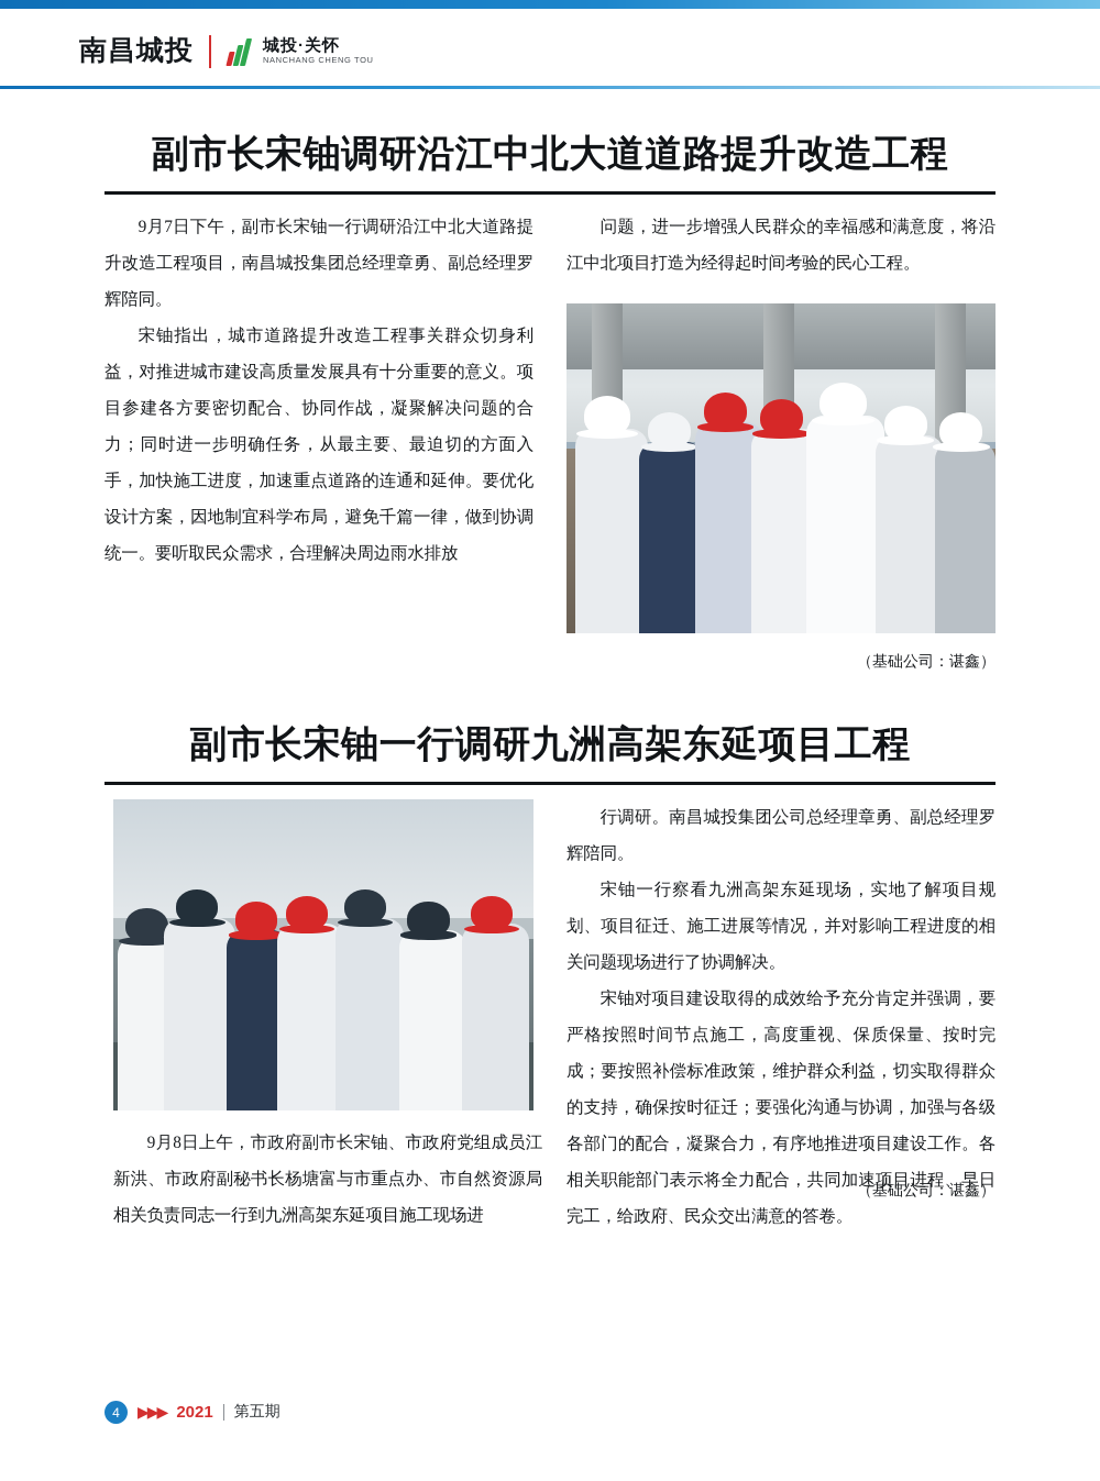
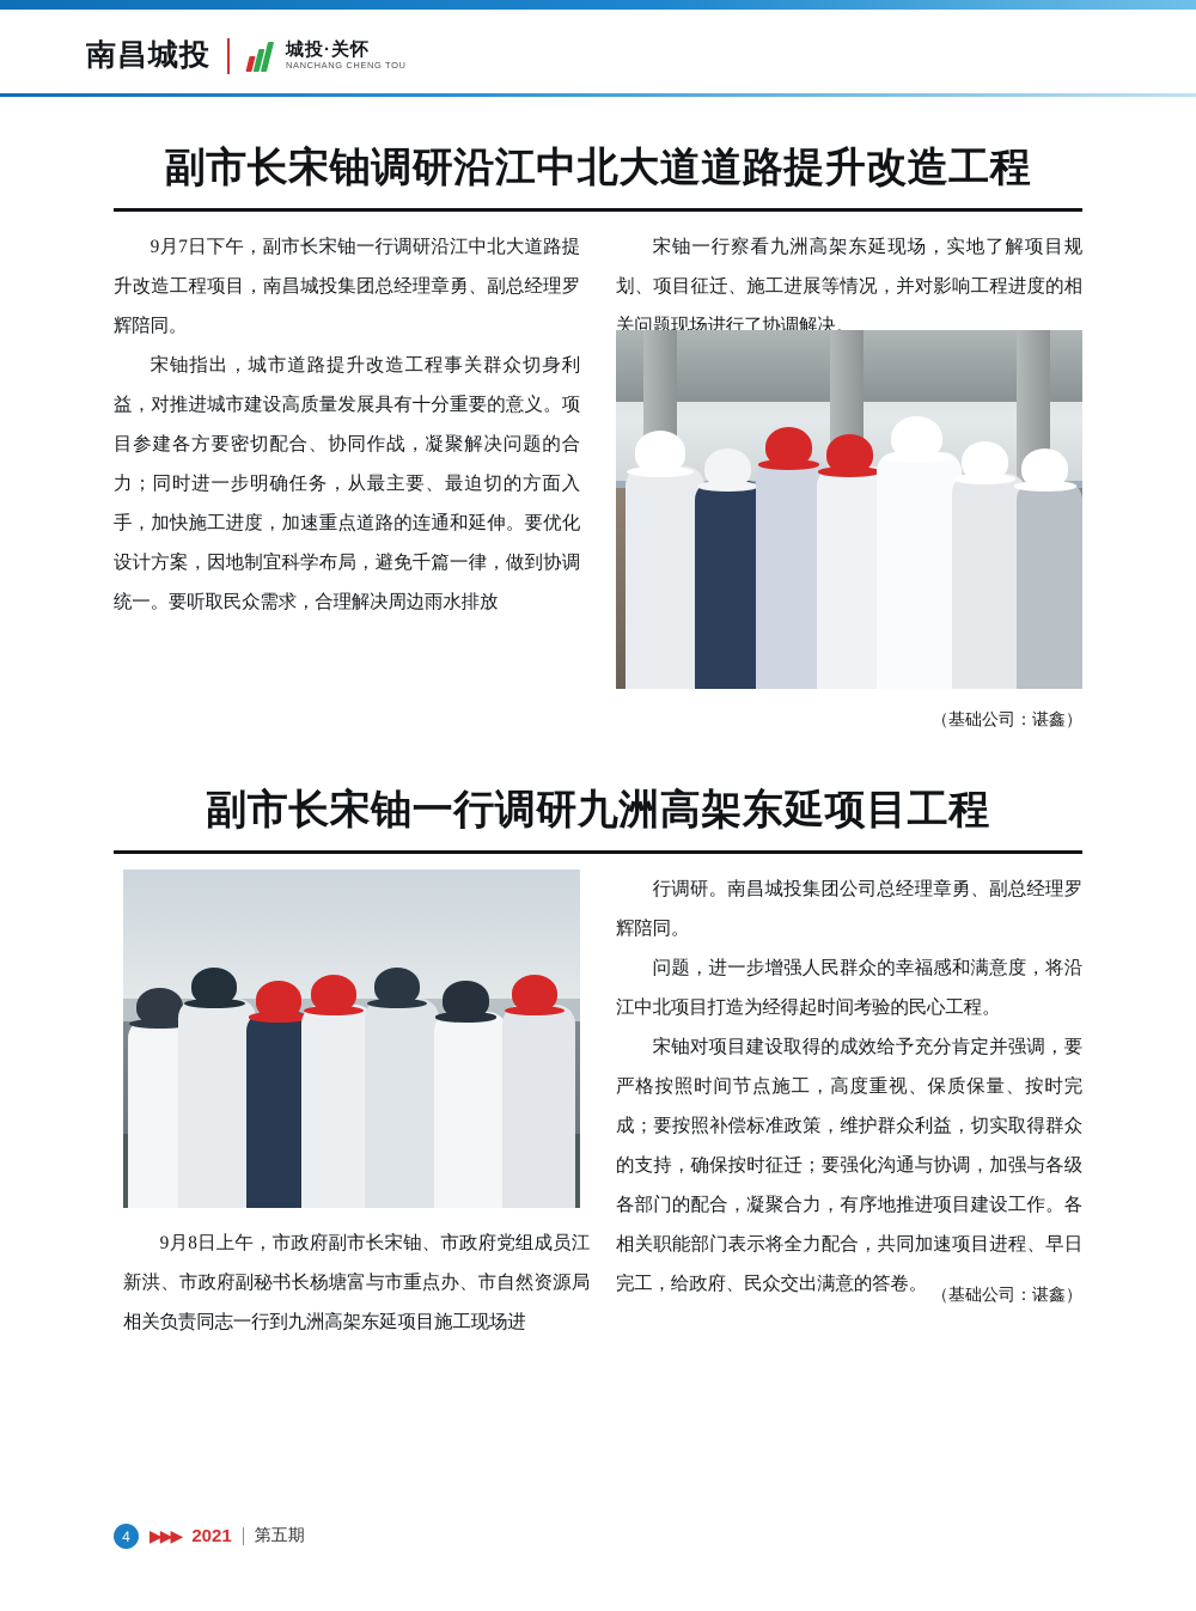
  南昌城投
  城投·关怀
  NANCHANG CHENG TOU
  副市长宋铀调研沿江中北大道道路提升改造工程
  9月7日下午，副市长宋铀一行调研沿江中北大道路提升改造工程项目，南昌城投集团总经理章勇、副总经理罗辉陪同。
  宋铀指出，城市道路提升改造工程事关群众切身利益，对推进城市建设高质量发展具有十分重要的意义。项目参建各方要密切配合、协同作战，凝聚解决问题的合力；同时进一步明确任务，从最主要、最迫切的方面入手，加快施工进度，加速重点道路的连通和延伸。要优化设计方案，因地制宜科学布局，避免千篇一律，做到协调统一。要听取民众需求，合理解决周边雨水排放
- 问题，进一步增强人民群众的幸福感和满意度，将沿江中北项目打造为经得起时间考验的民心工程。
+ 宋铀一行察看九洲高架东延现场，实地了解项目规划、项目征迁、施工进展等情况，并对影响工程进度的相关问题现场进行了协调解决。
  （基础公司：谌鑫）
  副市长宋铀一行调研九洲高架东延项目工程
  9月8日上午，市政府副市长宋铀、市政府党组成员江新洪、市政府副秘书长杨塘富与市重点办、市自然资源局相关负责同志一行到九洲高架东延项目施工现场进
  行调研。南昌城投集团公司总经理章勇、副总经理罗辉陪同。
- 宋铀一行察看九洲高架东延现场，实地了解项目规划、项目征迁、施工进展等情况，并对影响工程进度的相关问题现场进行了协调解决。
+ 问题，进一步增强人民群众的幸福感和满意度，将沿江中北项目打造为经得起时间考验的民心工程。
  宋铀对项目建设取得的成效给予充分肯定并强调，要严格按照时间节点施工，高度重视、保质保量、按时完成；要按照补偿标准政策，维护群众利益，切实取得群众的支持，确保按时征迁；要强化沟通与协调，加强与各级各部门的配合，凝聚合力，有序地推进项目建设工作。各相关职能部门表示将全力配合，共同加速项目进程、早日完工，给政府、民众交出满意的答卷。
  （基础公司：谌鑫）
  4
  ▶▶▶
  2021
  第五期
